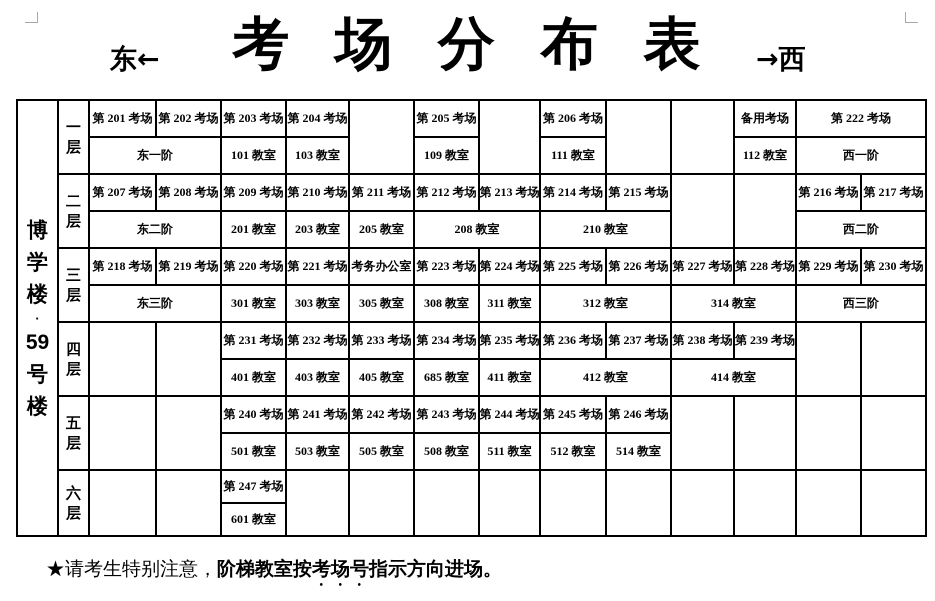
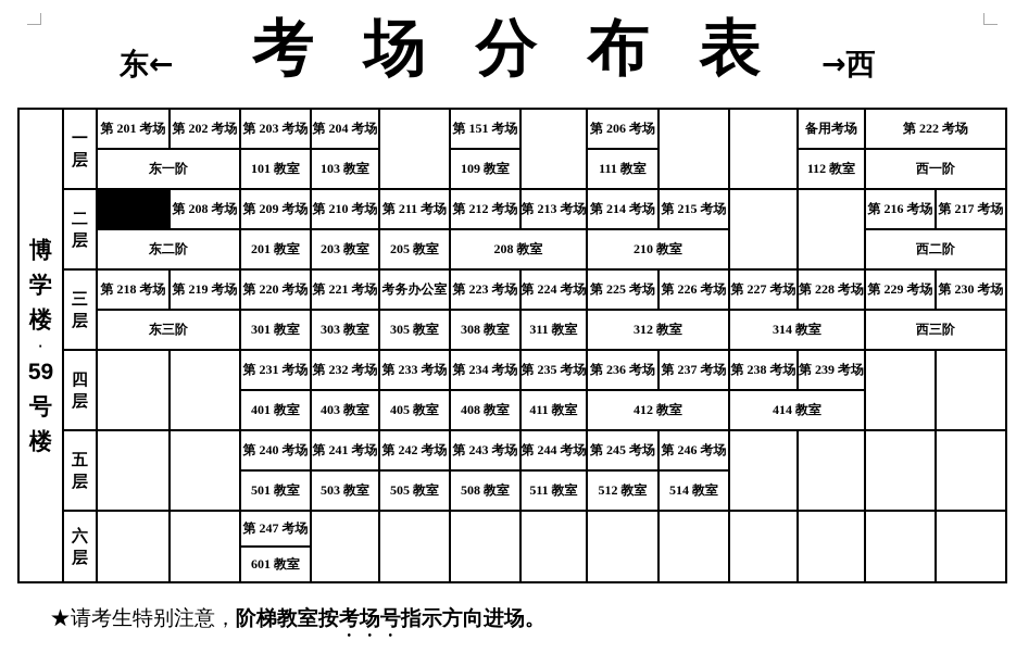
  东←
  考 场 分 布 表
  →西
  博
  学
  楼
  ·
  59
  号
  楼
  一
  层
  第 201 考场
  第 202 考场
  第 203 考场
  第 204 考场
- 第 205 考场
+ 第 151 考场
  第 206 考场
  备用考场
  第 222 考场
  东一阶
  101 教室
  103 教室
  109 教室
  111 教室
  112 教室
  西一阶
  二
  层
- 第 207 考场
  第 208 考场
  第 209 考场
  第 210 考场
  第 211 考场
  第 212 考场
  第 213 考场
  第 214 考场
  第 215 考场
  第 216 考场
  第 217 考场
  东二阶
  201 教室
  203 教室
  205 教室
  208 教室
  210 教室
  西二阶
  三
  层
  第 218 考场
  第 219 考场
  第 220 考场
  第 221 考场
  考务办公室
  第 223 考场
  第 224 考场
  第 225 考场
  第 226 考场
  第 227 考场
  第 228 考场
  第 229 考场
  第 230 考场
  东三阶
  301 教室
  303 教室
  305 教室
  308 教室
  311 教室
  312 教室
  314 教室
  西三阶
  四
  层
  第 231 考场
  第 232 考场
  第 233 考场
  第 234 考场
  第 235 考场
  第 236 考场
  第 237 考场
  第 238 考场
  第 239 考场
  401 教室
  403 教室
  405 教室
- 685 教室
+ 408 教室
  411 教室
  412 教室
  414 教室
  五
  层
  第 240 考场
  第 241 考场
  第 242 考场
  第 243 考场
  第 244 考场
  第 245 考场
  第 246 考场
  501 教室
  503 教室
  505 教室
  508 教室
  511 教室
  512 教室
  514 教室
  六
  层
  第 247 考场
  601 教室
  ★请考生特别注意，阶梯教室按考场号指示方向进场。
